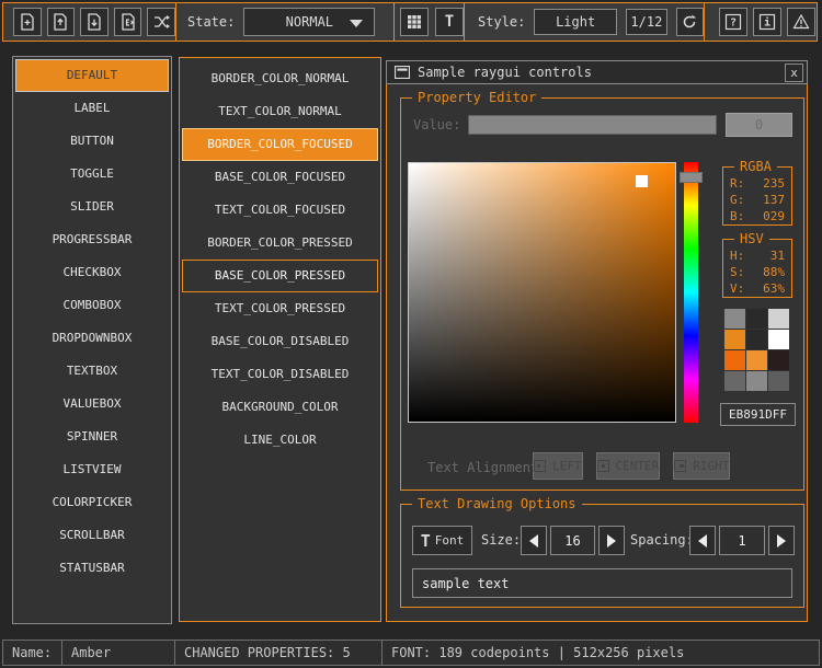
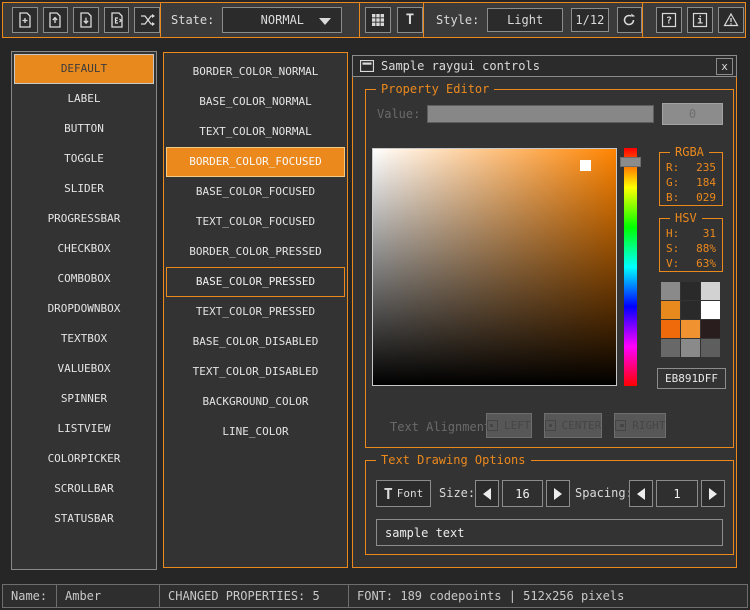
  State:
  NORMAL
  T
  Style:
  Light
  1/12
  ?
  i
  DEFAULT
  LABEL
  BUTTON
  TOGGLE
  SLIDER
  PROGRESSBAR
  CHECKBOX
  COMBOBOX
  DROPDOWNBOX
  TEXTBOX
  VALUEBOX
  SPINNER
  LISTVIEW
  COLORPICKER
  SCROLLBAR
  STATUSBAR
  BORDER_COLOR_NORMAL
+ BASE_COLOR_NORMAL
  TEXT_COLOR_NORMAL
  BORDER_COLOR_FOCUSED
  BASE_COLOR_FOCUSED
  TEXT_COLOR_FOCUSED
  BORDER_COLOR_PRESSED
  BASE_COLOR_PRESSED
  TEXT_COLOR_PRESSED
  BASE_COLOR_DISABLED
  TEXT_COLOR_DISABLED
  BACKGROUND_COLOR
  LINE_COLOR
  Sample raygui controls
  x
  Property Editor
  Value:
  0
  RGBA
  R:
  235
  G:
- 137
+ 184
  B:
  029
  HSV
  H:
  31
  S:
  88%
  V:
  63%
  EB891DFF
  Text Alignmen
  CENTER
  RIGHT
  Text Drawing Options
  T
  Font
  Size:
  16
  Spacing
  1
  sample text
  Name:
  Amber
  CHANGED PROPERTIES: 5
  FONT: 189 codepoints | 512x256 pixels
